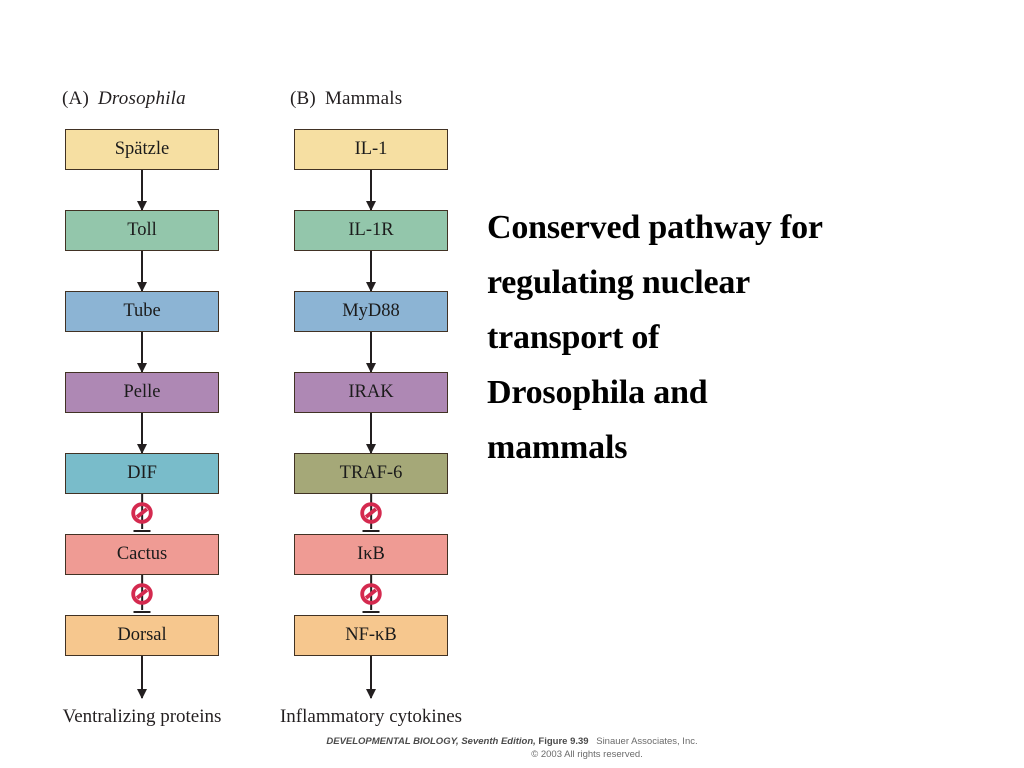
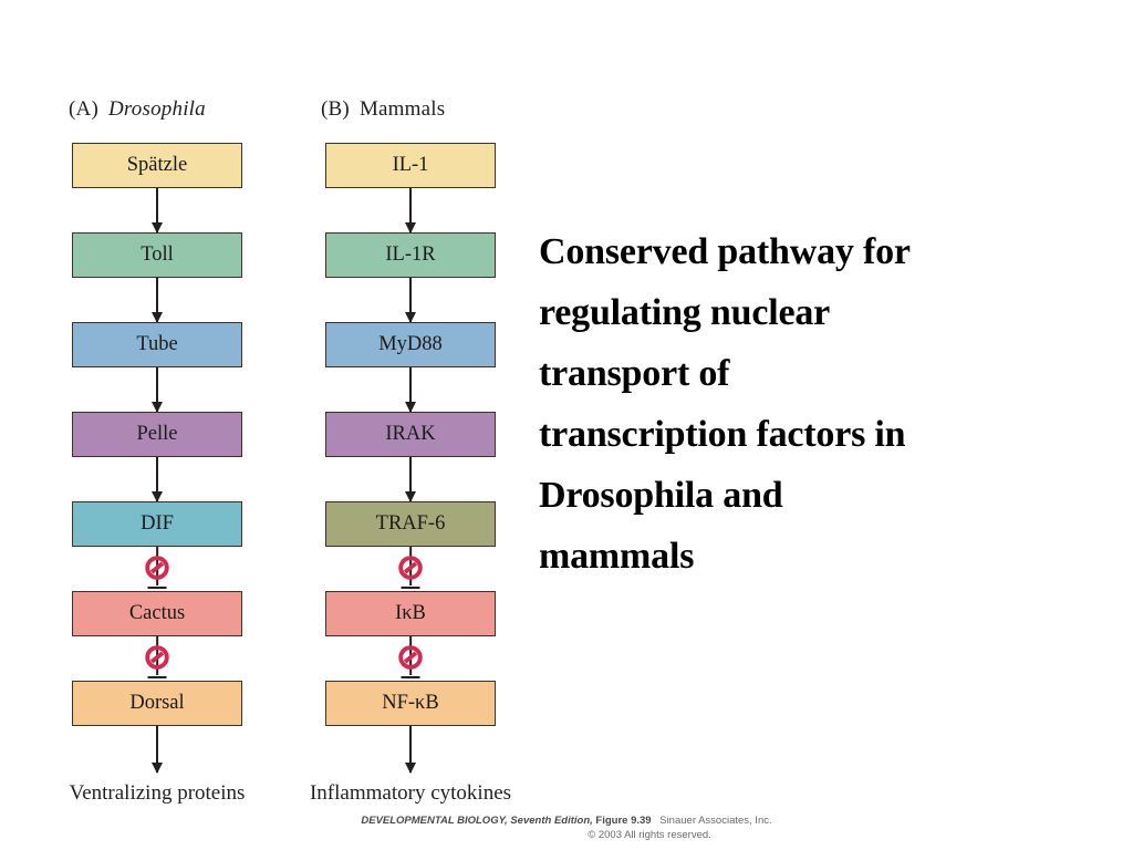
  (A) Drosophila
  (B) Mammals
  Spätzle
  Toll
  Tube
  Pelle
  DIF
  Cactus
  Dorsal
  Ventralizing proteins
  IL-1
  IL-1R
  MyD88
  IRAK
  TRAF-6
  IκB
  NF-κB
  Inflammatory cytokines
  Conserved pathway for
  regulating nuclear
  transport of
+ transcription factors in
  Drosophila and
  mammals
  DEVELOPMENTAL BIOLOGY, Seventh Edition, Figure 9.39 Sinauer Associates, Inc.
  © 2003 All rights reserved.
